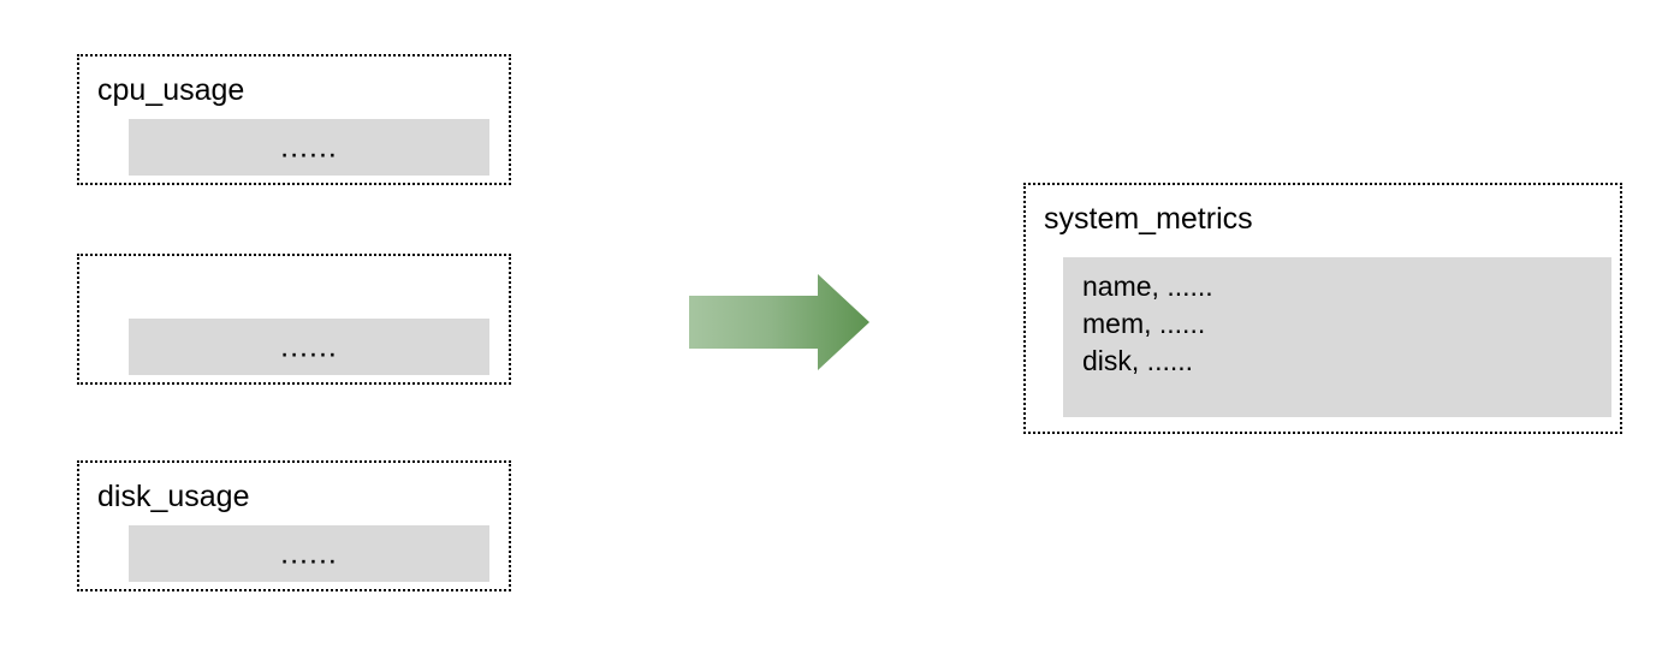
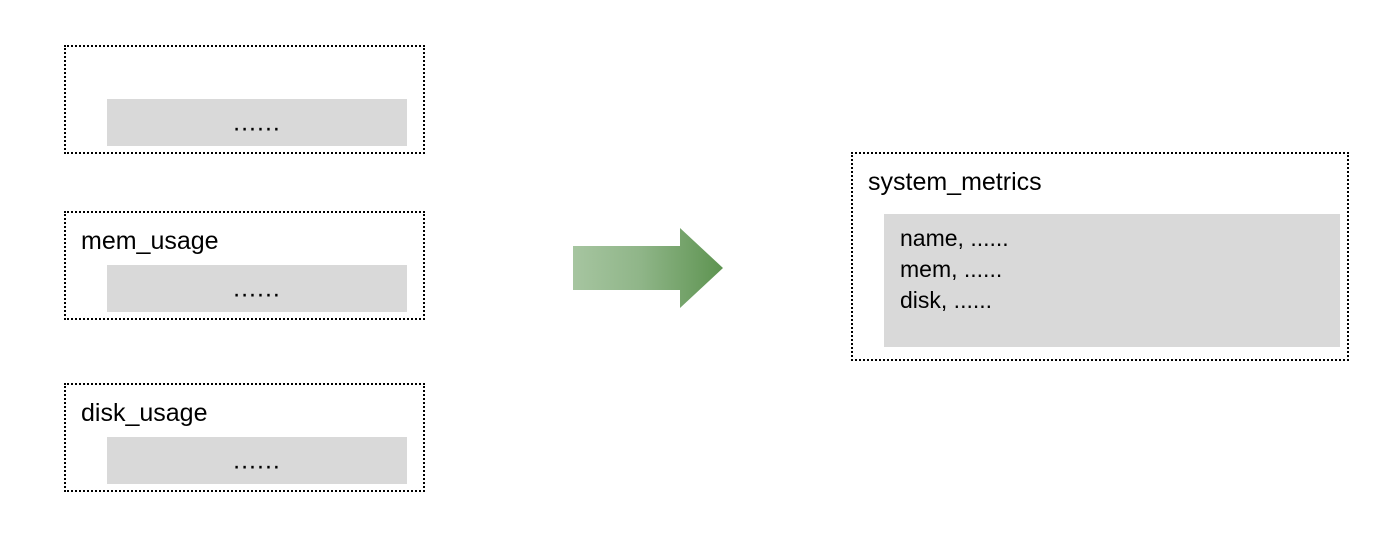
- cpu_usage
  ......
+ mem_usage
  ......
  disk_usage
  ......
  system_metrics
  name, ......
  mem, ......
  disk, ......
